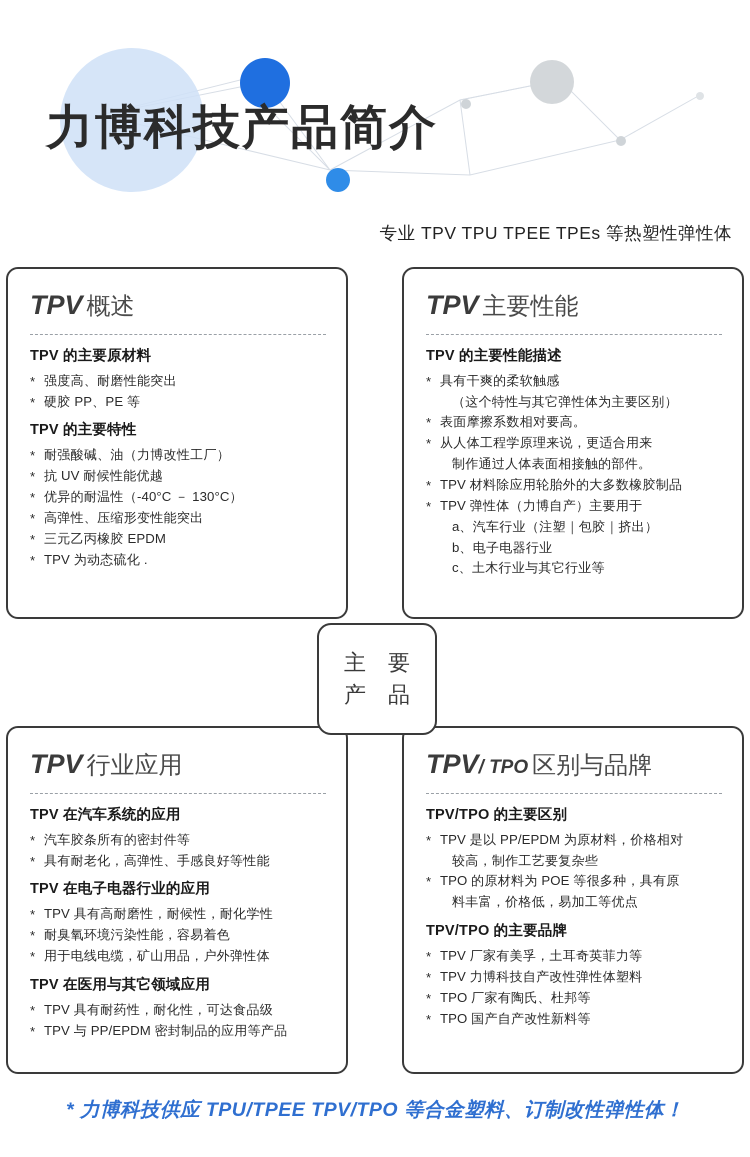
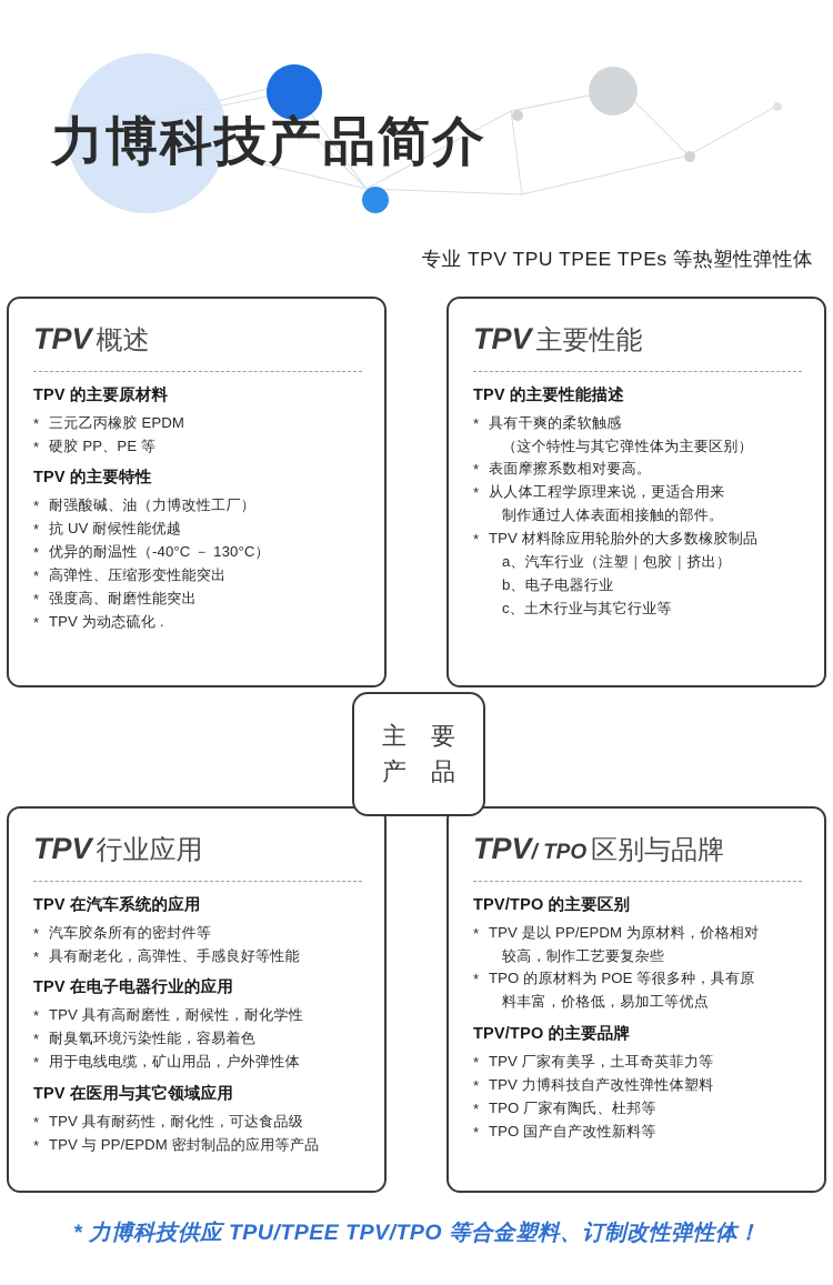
  力博科技产品简介
  专业 TPV TPU TPEE TPEs 等热塑性弹性体
  TPV 概述
  TPV 的主要原材料
- 强度高、耐磨性能突出
+ 三元乙丙橡胶 EPDM
  硬胶 PP、PE 等
  TPV 的主要特性
  耐强酸碱、油（力博改性工厂）
  抗 UV 耐候性能优越
  优异的耐温性（-40°C － 130°C）
  高弹性、压缩形变性能突出
- 三元乙丙橡胶 EPDM
+ 强度高、耐磨性能突出
  TPV 为动态硫化 .
  TPV 主要性能
  TPV 的主要性能描述
  具有干爽的柔软触感
  （这个特性与其它弹性体为主要区别）
  表面摩擦系数相对要高。
  从人体工程学原理来说，更适合用来
  制作通过人体表面相接触的部件。
  TPV 材料除应用轮胎外的大多数橡胶制品
- TPV 弹性体（力博自产）主要用于
  a、汽车行业（注塑｜包胶｜挤出）
  b、电子电器行业
  c、土木行业与其它行业等
  TPV 行业应用
  TPV 在汽车系统的应用
  汽车胶条所有的密封件等
  具有耐老化，高弹性、手感良好等性能
  TPV 在电子电器行业的应用
  TPV 具有高耐磨性，耐候性，耐化学性
  耐臭氧环境污染性能，容易着色
  用于电线电缆，矿山用品，户外弹性体
  TPV 在医用与其它领域应用
  TPV 具有耐药性，耐化性，可达食品级
  TPV 与 PP/EPDM 密封制品的应用等产品
  TPV/ TPO 区别与品牌
  TPV/TPO 的主要区别
  TPV 是以 PP/EPDM 为原材料，价格相对
  较高，制作工艺要复杂些
  TPO 的原材料为 POE 等很多种，具有原
  料丰富，价格低，易加工等优点
  TPV/TPO 的主要品牌
  TPV 厂家有美孚，土耳奇英菲力等
  TPV 力博科技自产改性弹性体塑料
  TPO 厂家有陶氏、杜邦等
  TPO 国产自产改性新料等
  主 要
  产 品
  * 力博科技供应 TPU/TPEE TPV/TPO 等合金塑料、订制改性弹性体！
